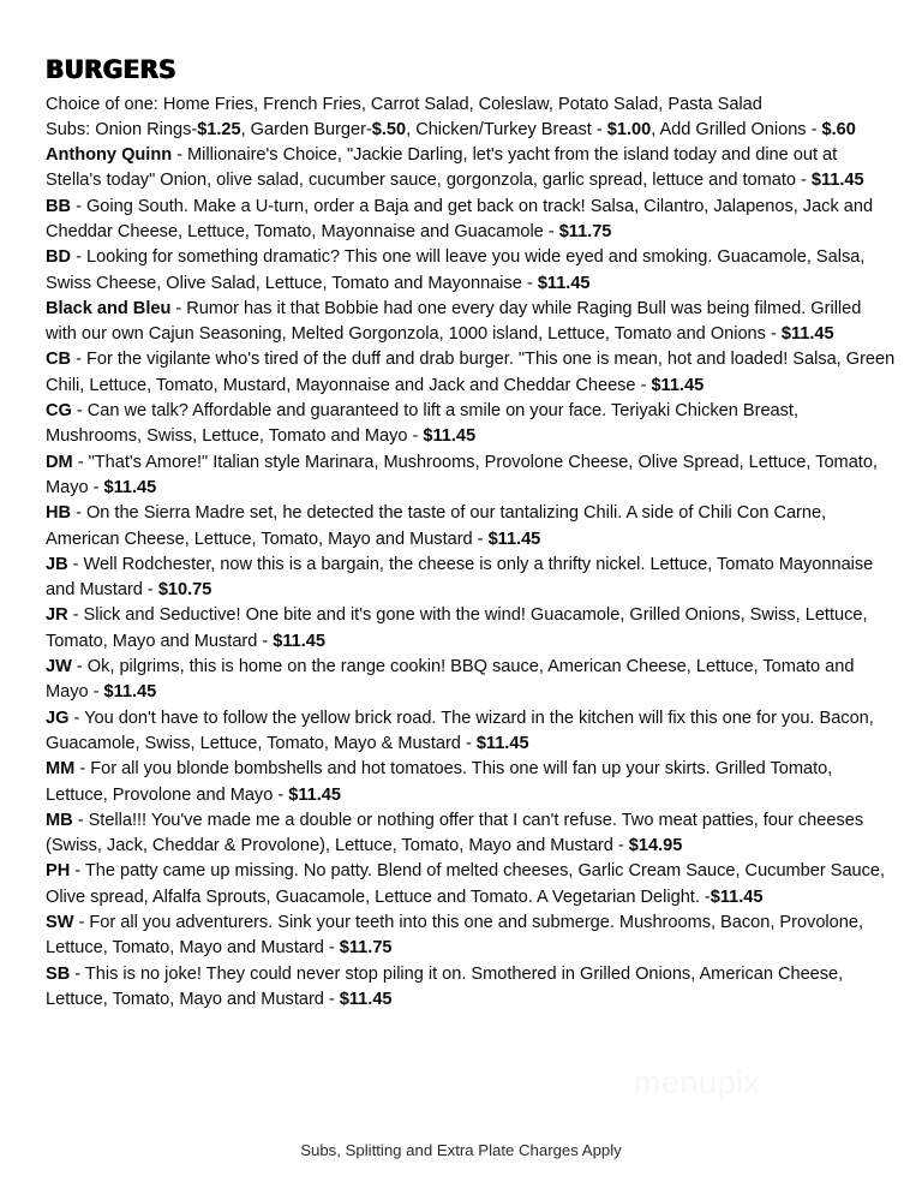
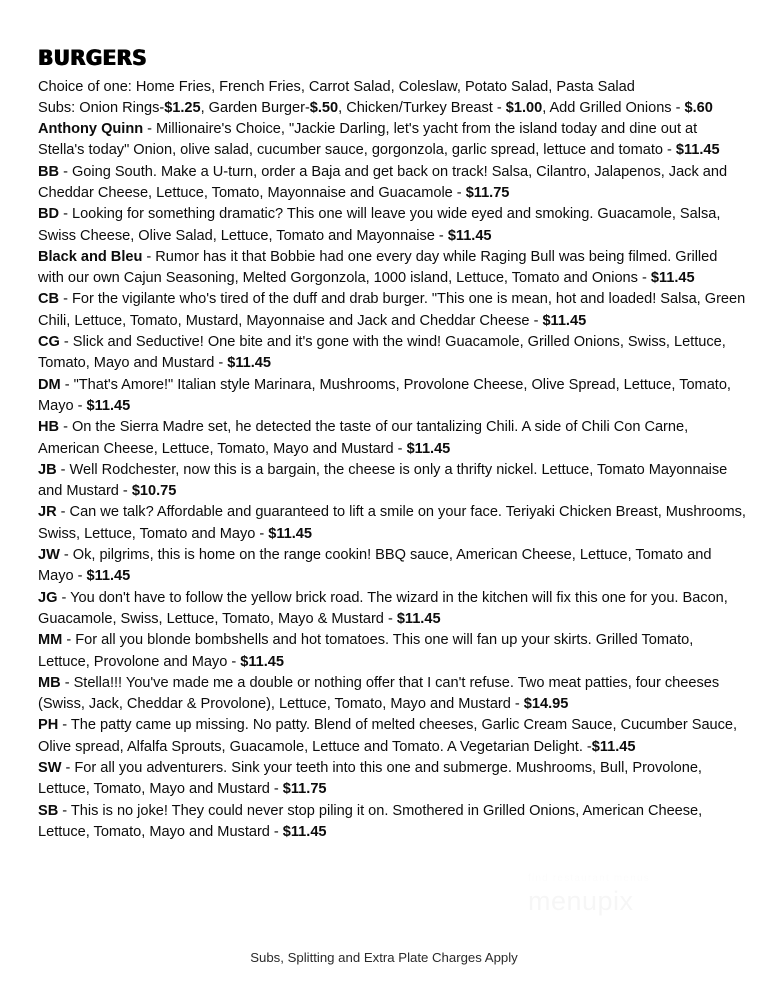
  BURGERS
  Choice of one: Home Fries, French Fries, Carrot Salad, Coleslaw, Potato Salad, Pasta Salad
  Subs: Onion Rings-$1.25, Garden Burger-$.50, Chicken/Turkey Breast - $1.00, Add Grilled Onions - $.60
  Anthony Quinn - Millionaire's Choice, "Jackie Darling, let's yacht from the island today and dine out at Stella's today" Onion, olive salad, cucumber sauce, gorgonzola, garlic spread, lettuce and tomato - $11.45
  BB - Going South. Make a U-turn, order a Baja and get back on track! Salsa, Cilantro, Jalapenos, Jack and Cheddar Cheese, Lettuce, Tomato, Mayonnaise and Guacamole - $11.75
  BD - Looking for something dramatic? This one will leave you wide eyed and smoking. Guacamole, Salsa, Swiss Cheese, Olive Salad, Lettuce, Tomato and Mayonnaise - $11.45
  Black and Bleu - Rumor has it that Bobbie had one every day while Raging Bull was being filmed. Grilled with our own Cajun Seasoning, Melted Gorgonzola, 1000 island, Lettuce, Tomato and Onions - $11.45
  CB - For the vigilante who's tired of the duff and drab burger. "This one is mean, hot and loaded! Salsa, Green Chili, Lettuce, Tomato, Mustard, Mayonnaise and Jack and Cheddar Cheese - $11.45
- CG - Can we talk? Affordable and guaranteed to lift a smile on your face. Teriyaki Chicken Breast, Mushrooms, Swiss, Lettuce, Tomato and Mayo - $11.45
+ CG - Slick and Seductive! One bite and it's gone with the wind! Guacamole, Grilled Onions, Swiss, Lettuce, Tomato, Mayo and Mustard - $11.45
  DM - "That's Amore!" Italian style Marinara, Mushrooms, Provolone Cheese, Olive Spread, Lettuce, Tomato, Mayo - $11.45
  HB - On the Sierra Madre set, he detected the taste of our tantalizing Chili. A side of Chili Con Carne, American Cheese, Lettuce, Tomato, Mayo and Mustard - $11.45
  JB - Well Rodchester, now this is a bargain, the cheese is only a thrifty nickel. Lettuce, Tomato Mayonnaise and Mustard - $10.75
- JR - Slick and Seductive! One bite and it's gone with the wind! Guacamole, Grilled Onions, Swiss, Lettuce, Tomato, Mayo and Mustard - $11.45
+ JR - Can we talk? Affordable and guaranteed to lift a smile on your face. Teriyaki Chicken Breast, Mushrooms, Swiss, Lettuce, Tomato and Mayo - $11.45
  JW - Ok, pilgrims, this is home on the range cookin! BBQ sauce, American Cheese, Lettuce, Tomato and Mayo - $11.45
  JG - You don't have to follow the yellow brick road. The wizard in the kitchen will fix this one for you. Bacon, Guacamole, Swiss, Lettuce, Tomato, Mayo & Mustard - $11.45
  MM - For all you blonde bombshells and hot tomatoes. This one will fan up your skirts. Grilled Tomato, Lettuce, Provolone and Mayo - $11.45
  MB - Stella!!! You've made me a double or nothing offer that I can't refuse. Two meat patties, four cheeses (Swiss, Jack, Cheddar & Provolone), Lettuce, Tomato, Mayo and Mustard - $14.95
  PH - The patty came up missing. No patty. Blend of melted cheeses, Garlic Cream Sauce, Cucumber Sauce, Olive spread, Alfalfa Sprouts, Guacamole, Lettuce and Tomato. A Vegetarian Delight. -$11.45
- SW - For all you adventurers. Sink your teeth into this one and submerge. Mushrooms, Bacon, Provolone, Lettuce, Tomato, Mayo and Mustard - $11.75
+ SW - For all you adventurers. Sink your teeth into this one and submerge. Mushrooms, Bull, Provolone, Lettuce, Tomato, Mayo and Mustard - $11.75
  SB - This is no joke! They could never stop piling it on. Smothered in Grilled Onions, American Cheese, Lettuce, Tomato, Mayo and Mustard - $11.45
  Subs, Splitting and Extra Plate Charges Apply
